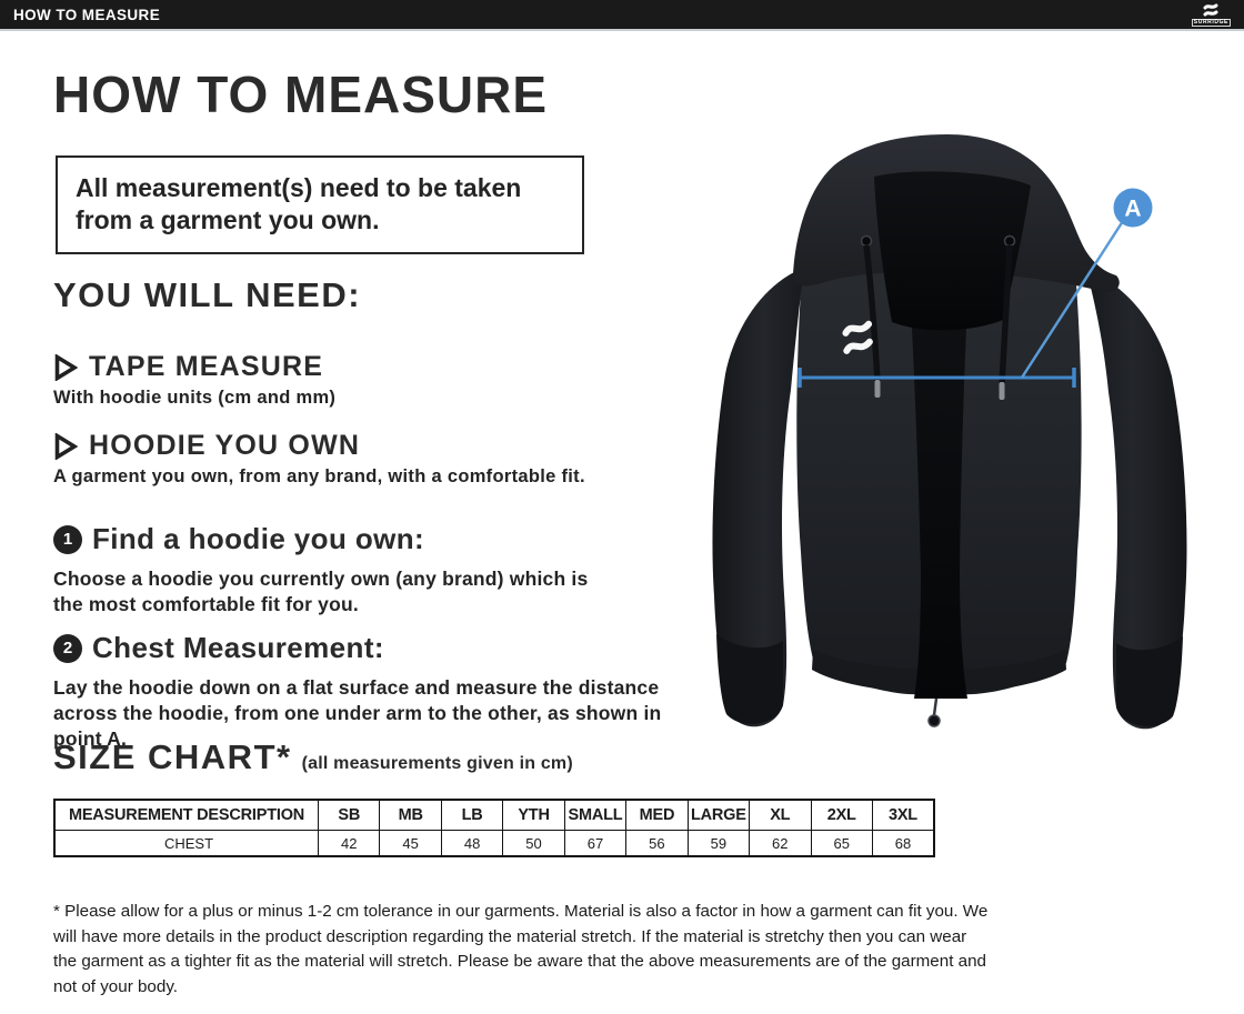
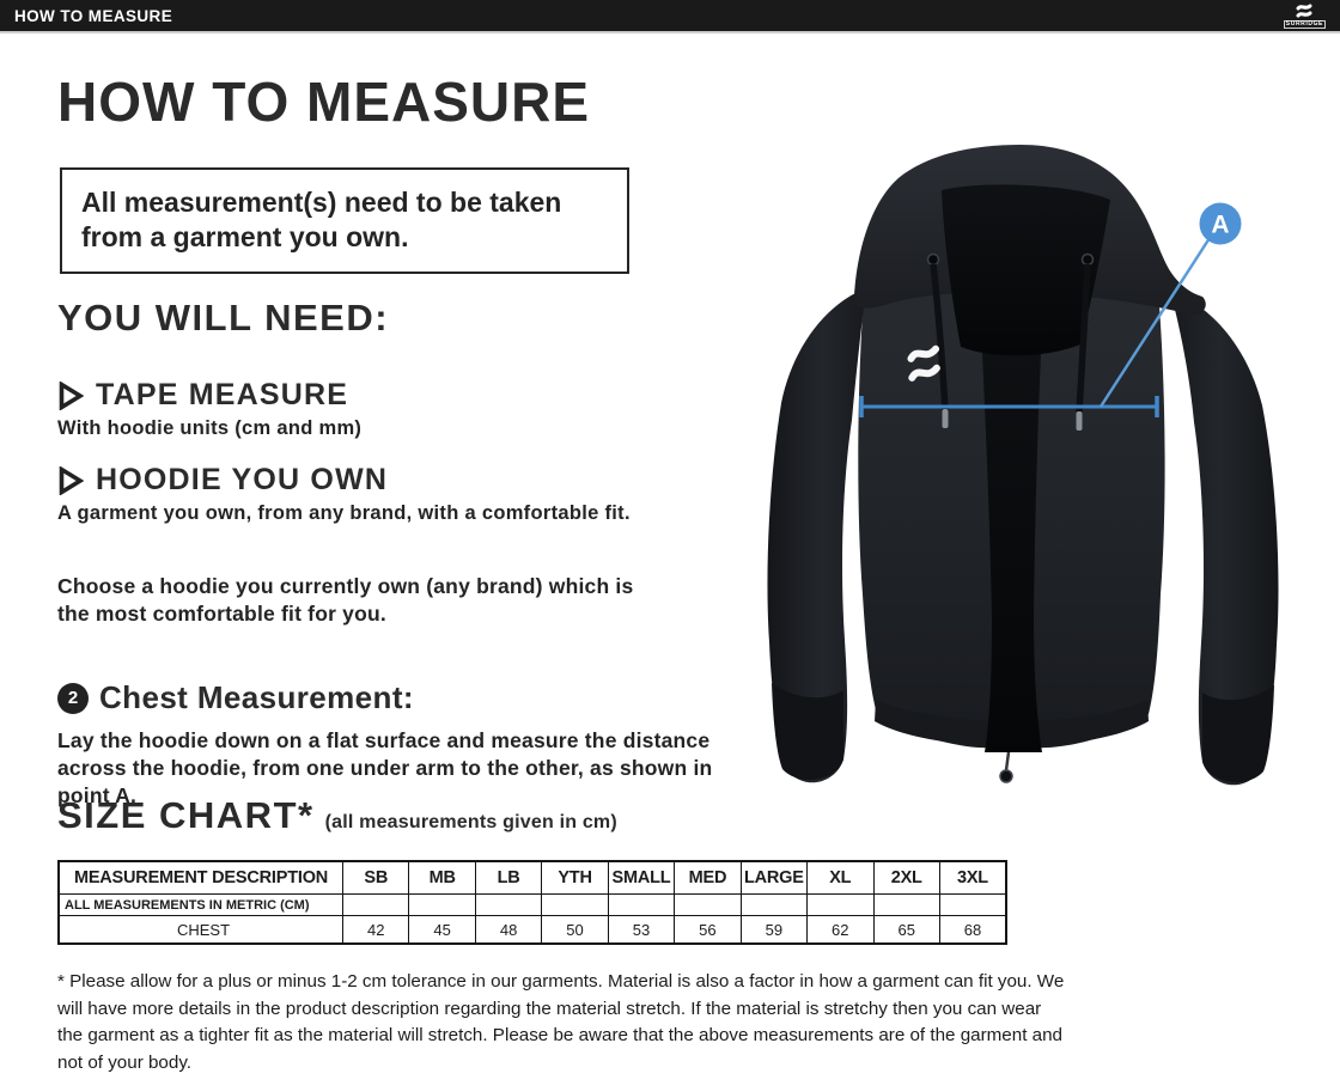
  HOW TO MEASURE
  HOW TO MEASURE
  All measurement(s) need to be taken from a garment you own.
  YOU WILL NEED:
  TAPE MEASURE
  With hoodie units (cm and mm)
  HOODIE YOU OWN
  A garment you own, from any brand, with a comfortable fit.
- 1
- Find a hoodie you own:
  Choose a hoodie you currently own (any brand) which is the most comfortable fit for you.
  2
  Chest Measurement:
  Lay the hoodie down on a flat surface and measure the distance across the hoodie, from one under arm to the other, as shown in point A.
  SIZE CHART*
  (all measurements given in cm)
  MEASUREMENT DESCRIPTION	SB	MB	LB	YTH	SMALL	MED	LARGE	XL	2XL	3XL
+ ALL MEASUREMENTS IN METRIC (CM)
- CHEST	42	45	48	50	67	56	59	62	65	68
+ CHEST	42	45	48	50	53	56	59	62	65	68
  * Please allow for a plus or minus 1-2 cm tolerance in our garments. Material is also a factor in how a garment can fit you. We will have more details in the product description regarding the material stretch. If the material is stretchy then you can wear the garment as a tighter fit as the material will stretch. Please be aware that the above measurements are of the garment and not of your body.
  A
